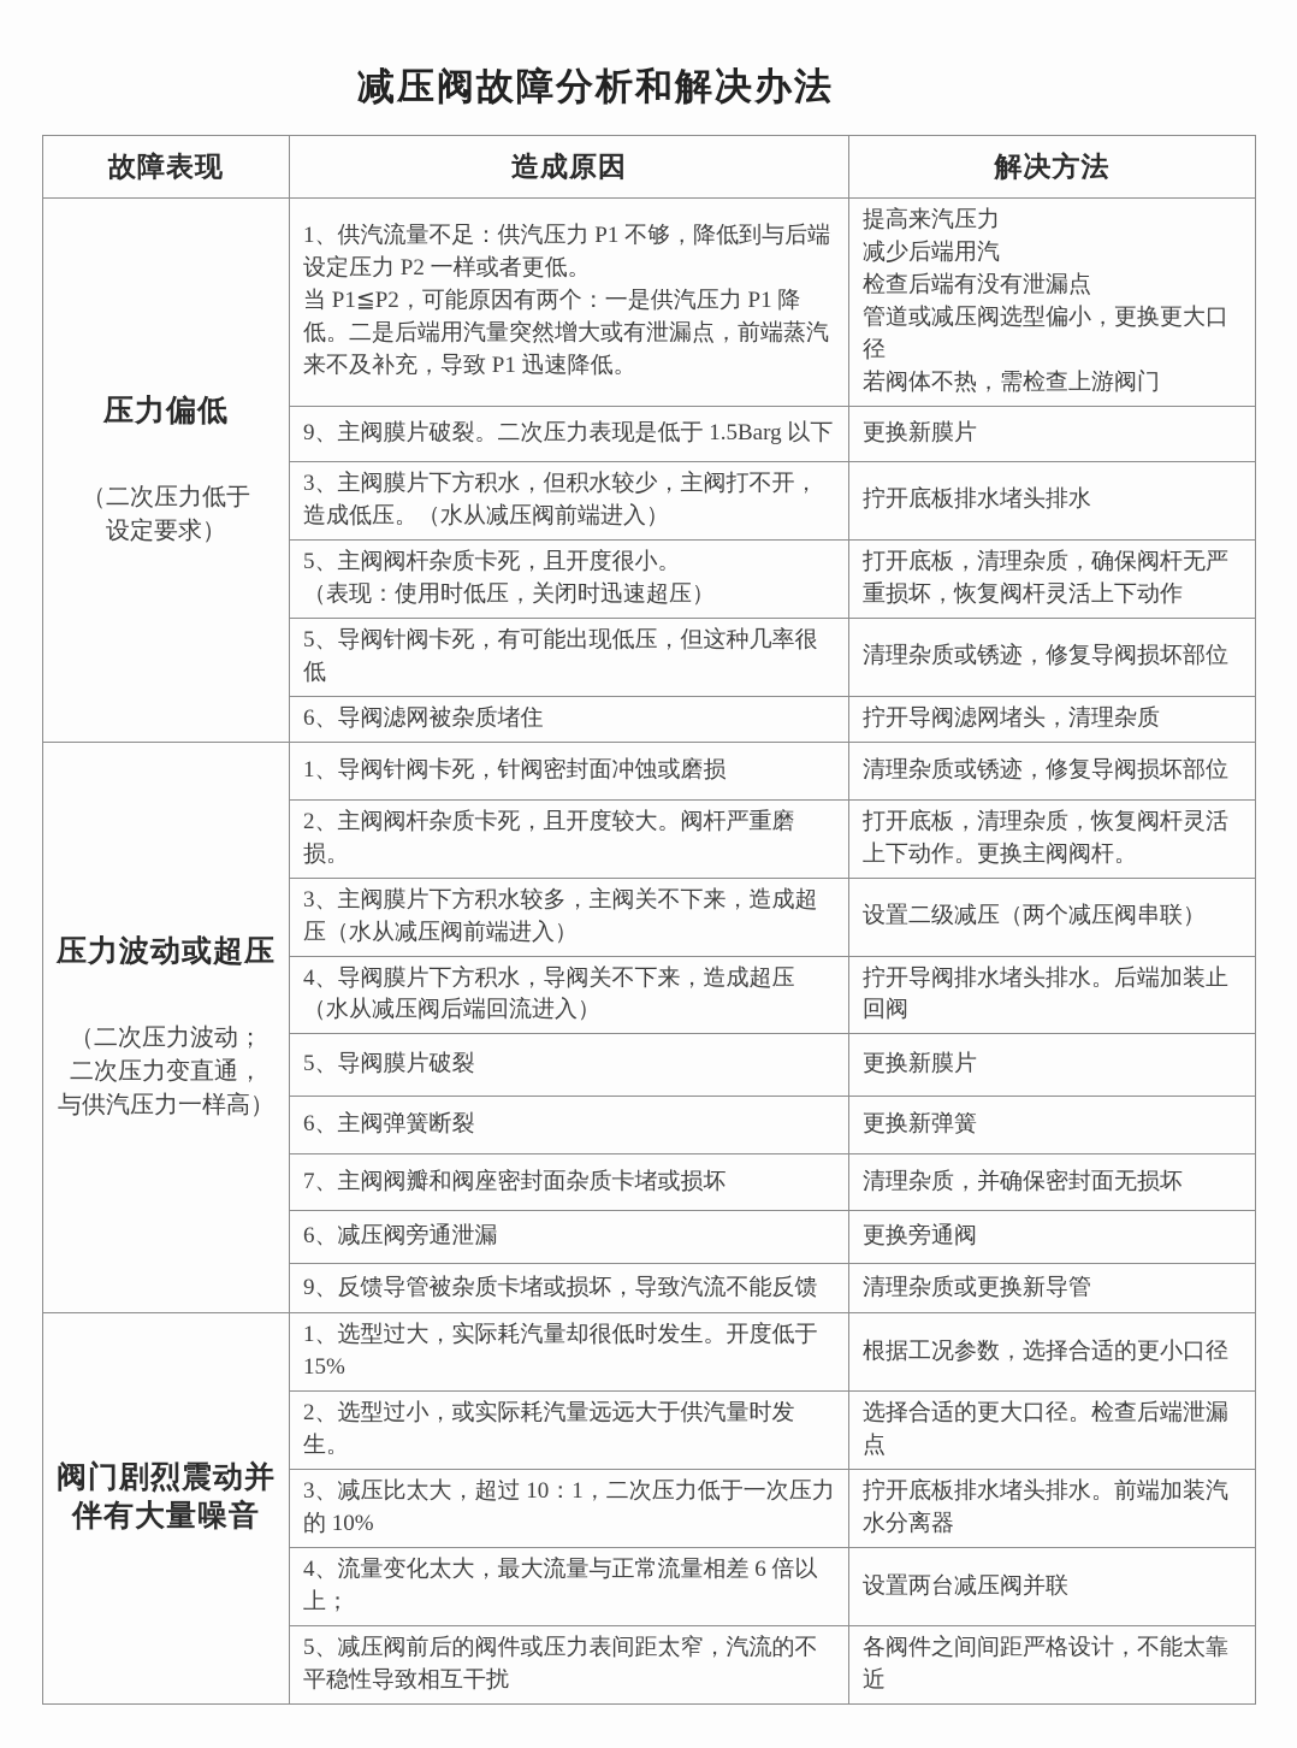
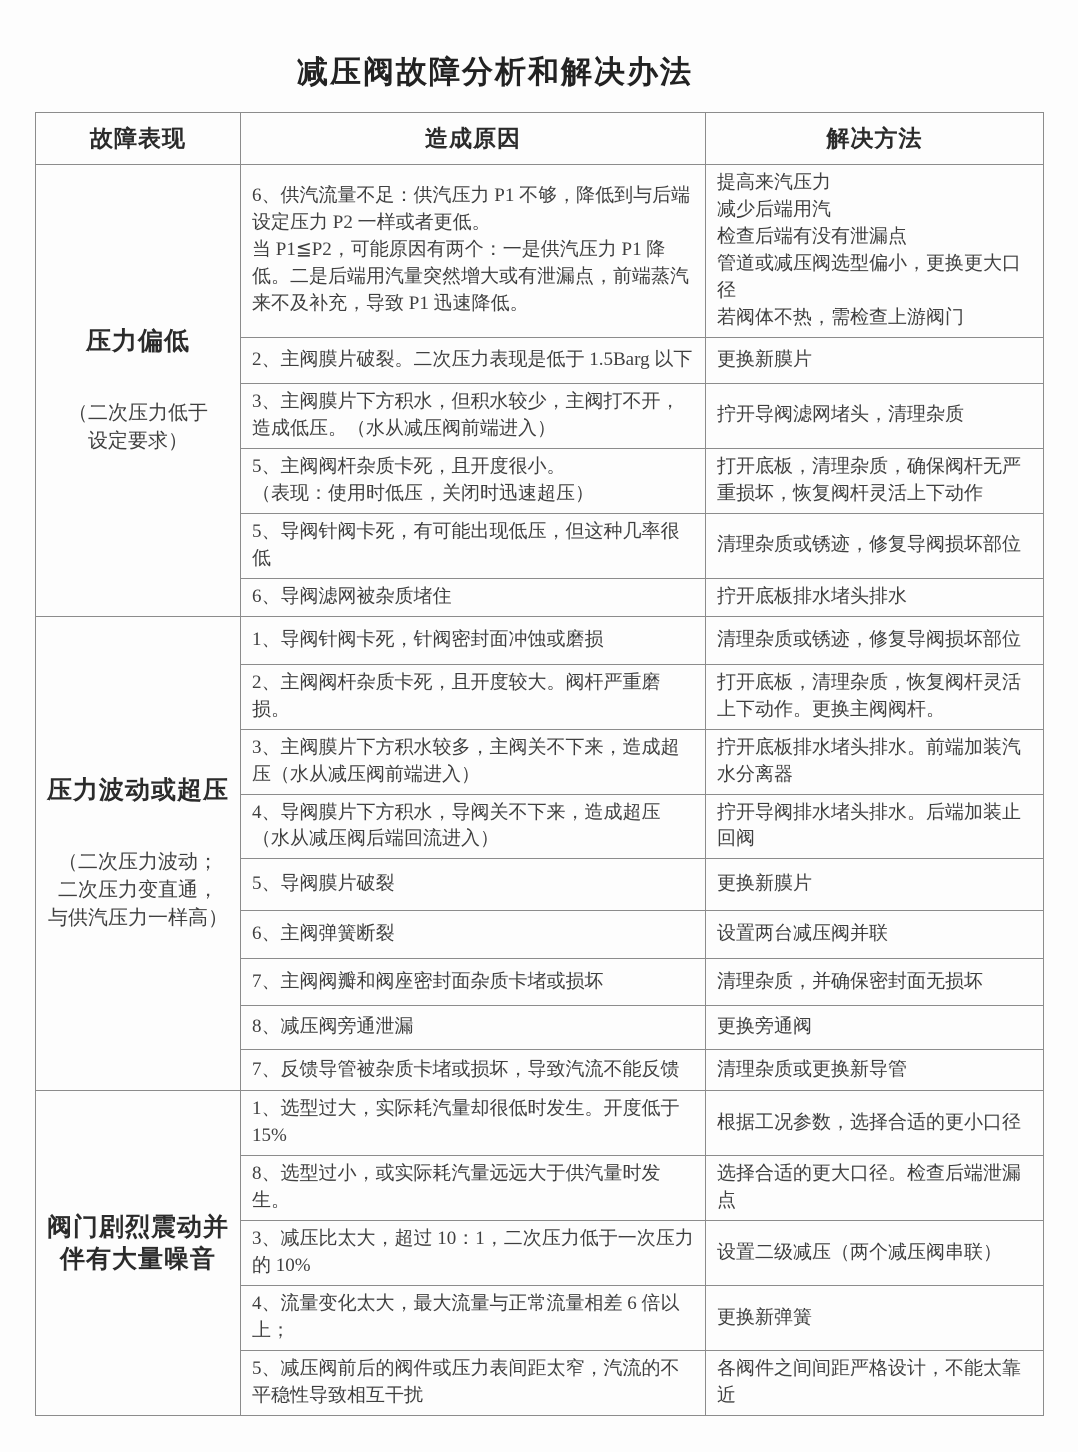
  减压阀故障分析和解决办法
  故障表现	造成原因	解决方法
- 压力偏低 （二次压力低于 设定要求）	1、供汽流量不足：供汽压力 P1 不够，降低到与后端设定压力 P2 一样或者更低。 当 P1≦P2，可能原因有两个：一是供汽压力 P1 降低。二是后端用汽量突然增大或有泄漏点，前端蒸汽来不及补充，导致 P1 迅速降低。	提高来汽压力 减少后端用汽 检查后端有没有泄漏点 管道或减压阀选型偏小，更换更大口径 若阀体不热，需检查上游阀门
+ 压力偏低 （二次压力低于 设定要求）	6、供汽流量不足：供汽压力 P1 不够，降低到与后端设定压力 P2 一样或者更低。 当 P1≦P2，可能原因有两个：一是供汽压力 P1 降低。二是后端用汽量突然增大或有泄漏点，前端蒸汽来不及补充，导致 P1 迅速降低。	提高来汽压力 减少后端用汽 检查后端有没有泄漏点 管道或减压阀选型偏小，更换更大口径 若阀体不热，需检查上游阀门
- 9、主阀膜片破裂。二次压力表现是低于 1.5Barg 以下	更换新膜片
+ 2、主阀膜片破裂。二次压力表现是低于 1.5Barg 以下	更换新膜片
- 3、主阀膜片下方积水，但积水较少，主阀打不开，造成低压。（水从减压阀前端进入）	拧开底板排水堵头排水
+ 3、主阀膜片下方积水，但积水较少，主阀打不开，造成低压。（水从减压阀前端进入）	拧开导阀滤网堵头，清理杂质
  5、主阀阀杆杂质卡死，且开度很小。 （表现：使用时低压，关闭时迅速超压）	打开底板，清理杂质，确保阀杆无严重损坏，恢复阀杆灵活上下动作
  5、导阀针阀卡死，有可能出现低压，但这种几率很低	清理杂质或锈迹，修复导阀损坏部位
- 6、导阀滤网被杂质堵住	拧开导阀滤网堵头，清理杂质
+ 6、导阀滤网被杂质堵住	拧开底板排水堵头排水
  压力波动或超压 （二次压力波动； 二次压力变直通， 与供汽压力一样高）	1、导阀针阀卡死，针阀密封面冲蚀或磨损	清理杂质或锈迹，修复导阀损坏部位
  2、主阀阀杆杂质卡死，且开度较大。阀杆严重磨损。	打开底板，清理杂质，恢复阀杆灵活上下动作。更换主阀阀杆。
- 3、主阀膜片下方积水较多，主阀关不下来，造成超压（水从减压阀前端进入）	设置二级减压（两个减压阀串联）
+ 3、主阀膜片下方积水较多，主阀关不下来，造成超压（水从减压阀前端进入）	拧开底板排水堵头排水。前端加装汽水分离器
  4、导阀膜片下方积水，导阀关不下来，造成超压（水从减压阀后端回流进入）	拧开导阀排水堵头排水。后端加装止回阀
  5、导阀膜片破裂	更换新膜片
- 6、主阀弹簧断裂	更换新弹簧
+ 6、主阀弹簧断裂	设置两台减压阀并联
  7、主阀阀瓣和阀座密封面杂质卡堵或损坏	清理杂质，并确保密封面无损坏
- 6、减压阀旁通泄漏	更换旁通阀
+ 8、减压阀旁通泄漏	更换旁通阀
- 9、反馈导管被杂质卡堵或损坏，导致汽流不能反馈	清理杂质或更换新导管
+ 7、反馈导管被杂质卡堵或损坏，导致汽流不能反馈	清理杂质或更换新导管
  阀门剧烈震动并 伴有大量噪音	1、选型过大，实际耗汽量却很低时发生。开度低于 15%	根据工况参数，选择合适的更小口径
- 2、选型过小，或实际耗汽量远远大于供汽量时发生。	选择合适的更大口径。检查后端泄漏点
+ 8、选型过小，或实际耗汽量远远大于供汽量时发生。	选择合适的更大口径。检查后端泄漏点
- 3、减压比太大，超过 10：1，二次压力低于一次压力的 10%	拧开底板排水堵头排水。前端加装汽水分离器
+ 3、减压比太大，超过 10：1，二次压力低于一次压力的 10%	设置二级减压（两个减压阀串联）
- 4、流量变化太大，最大流量与正常流量相差 6 倍以上；	设置两台减压阀并联
+ 4、流量变化太大，最大流量与正常流量相差 6 倍以上；	更换新弹簧
  5、减压阀前后的阀件或压力表间距太窄，汽流的不平稳性导致相互干扰	各阀件之间间距严格设计，不能太靠近
